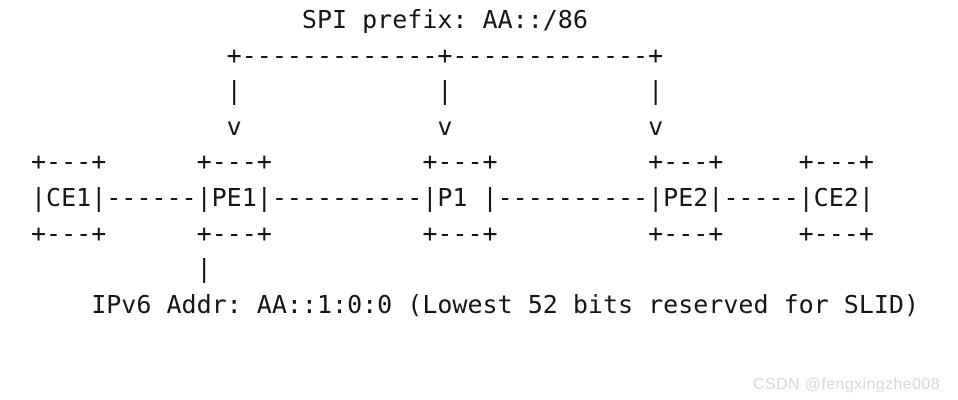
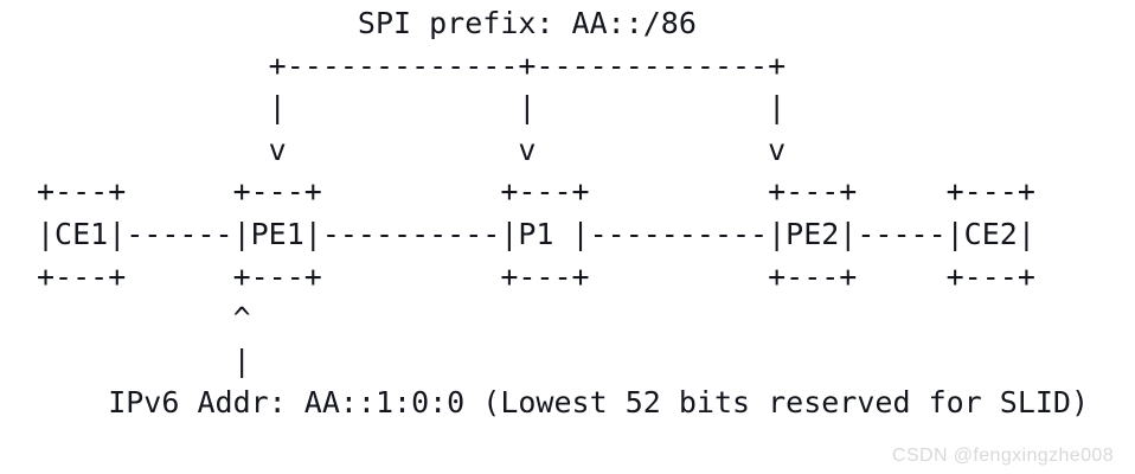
  SPI prefix: AA::/86
  +-------------+-------------+
  | | |
  v v v
  +---+ +---+ +---+ +---+ +---+
  |CE1|------|PE1|----------|P1 |----------|PE2|-----|CE2|
  +---+ +---+ +---+ +---+ +---+
+ ^
  |
  IPv6 Addr: AA::1:0:0 (Lowest 52 bits reserved for SLID)
  CSDN @fengxingzhe008
